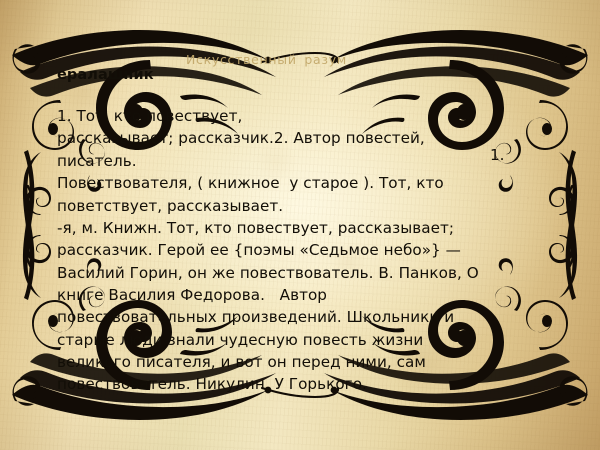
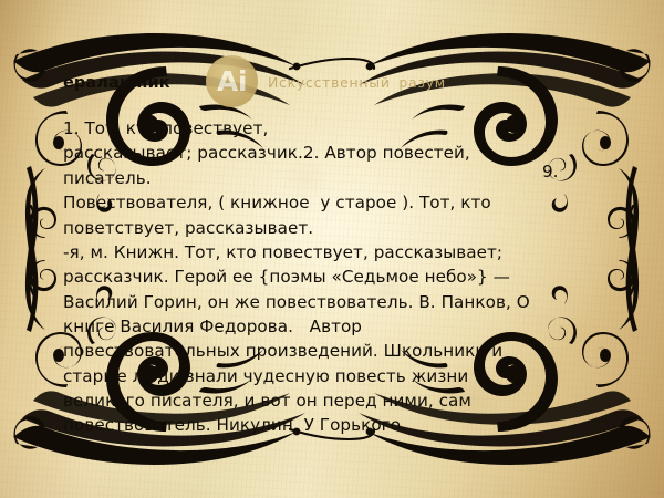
+ Ai
  Искусственный разум
  ералашник
  1. Тот, кто повествует,
  рассказывает; рассказчик.2. Автор повестей,
  писатель.
  Повествователя, ( книжное у старое ). Тот, кто
  поветствует, рассказывает.
  -я, м. Книжн. Тот, кто повествует, рассказывает;
  рассказчик. Герой ее {поэмы «Седьмое небо»} —
  Василий Горин, он же повествователь. В. Панков, О
  книге Василия Федорова. Автор
  повествовательных произведений. Школьники и
  старые люди знали чудесную повесть жизни
  великого писателя, и вот он перед ними, сам
  повествователь. Никулин, У Горького.
- 1.
+ 9.
